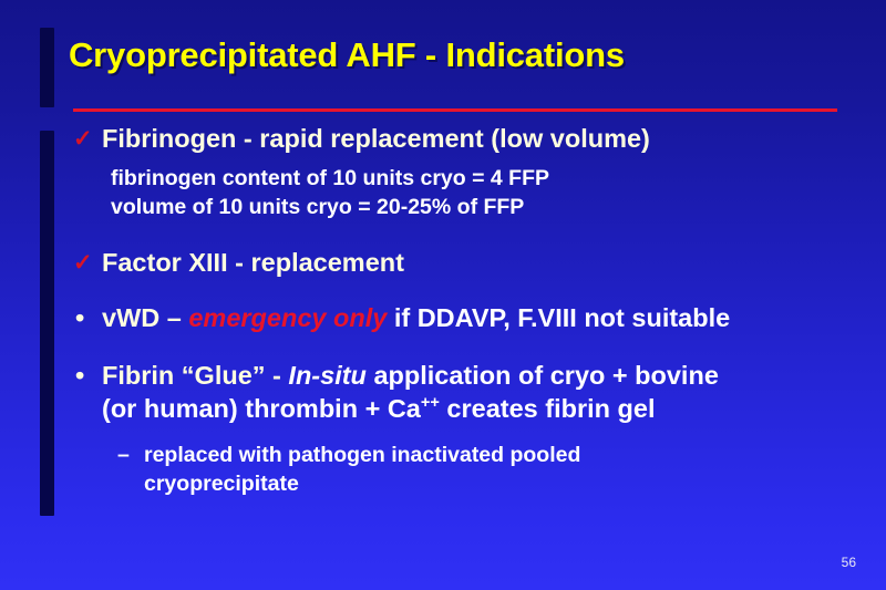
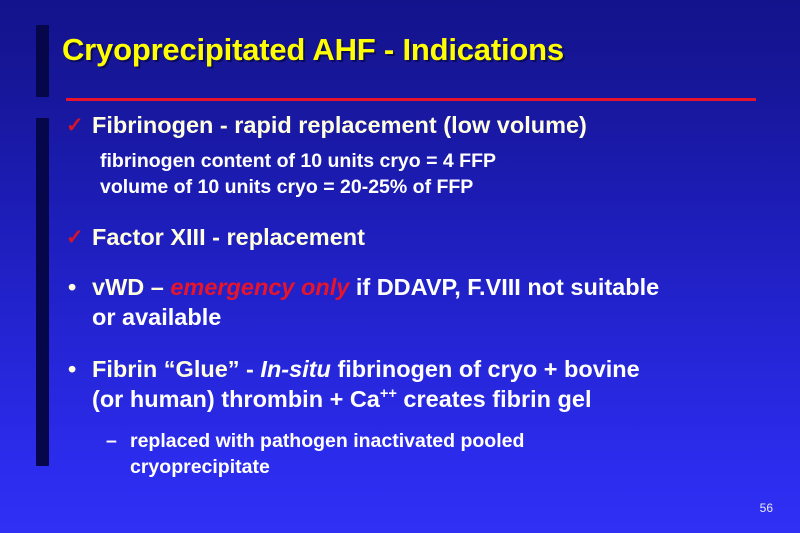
  Cryoprecipitated AHF - Indications
  ✓
  Fibrinogen - rapid replacement (low volume)
  fibrinogen content of 10 units cryo = 4 FFP
  volume of 10 units cryo = 20-25% of FFP
  ✓
  Factor XIII - replacement
  •
  vWD – emergency only if DDAVP, F.VIII not suitable
+ or available
  •
- Fibrin “Glue” - In-situ application of cryo + bovine
+ Fibrin “Glue” - In-situ fibrinogen of cryo + bovine
  (or human) thrombin + Ca++ creates fibrin gel
  –
  replaced with pathogen inactivated pooled
  cryoprecipitate
  56
